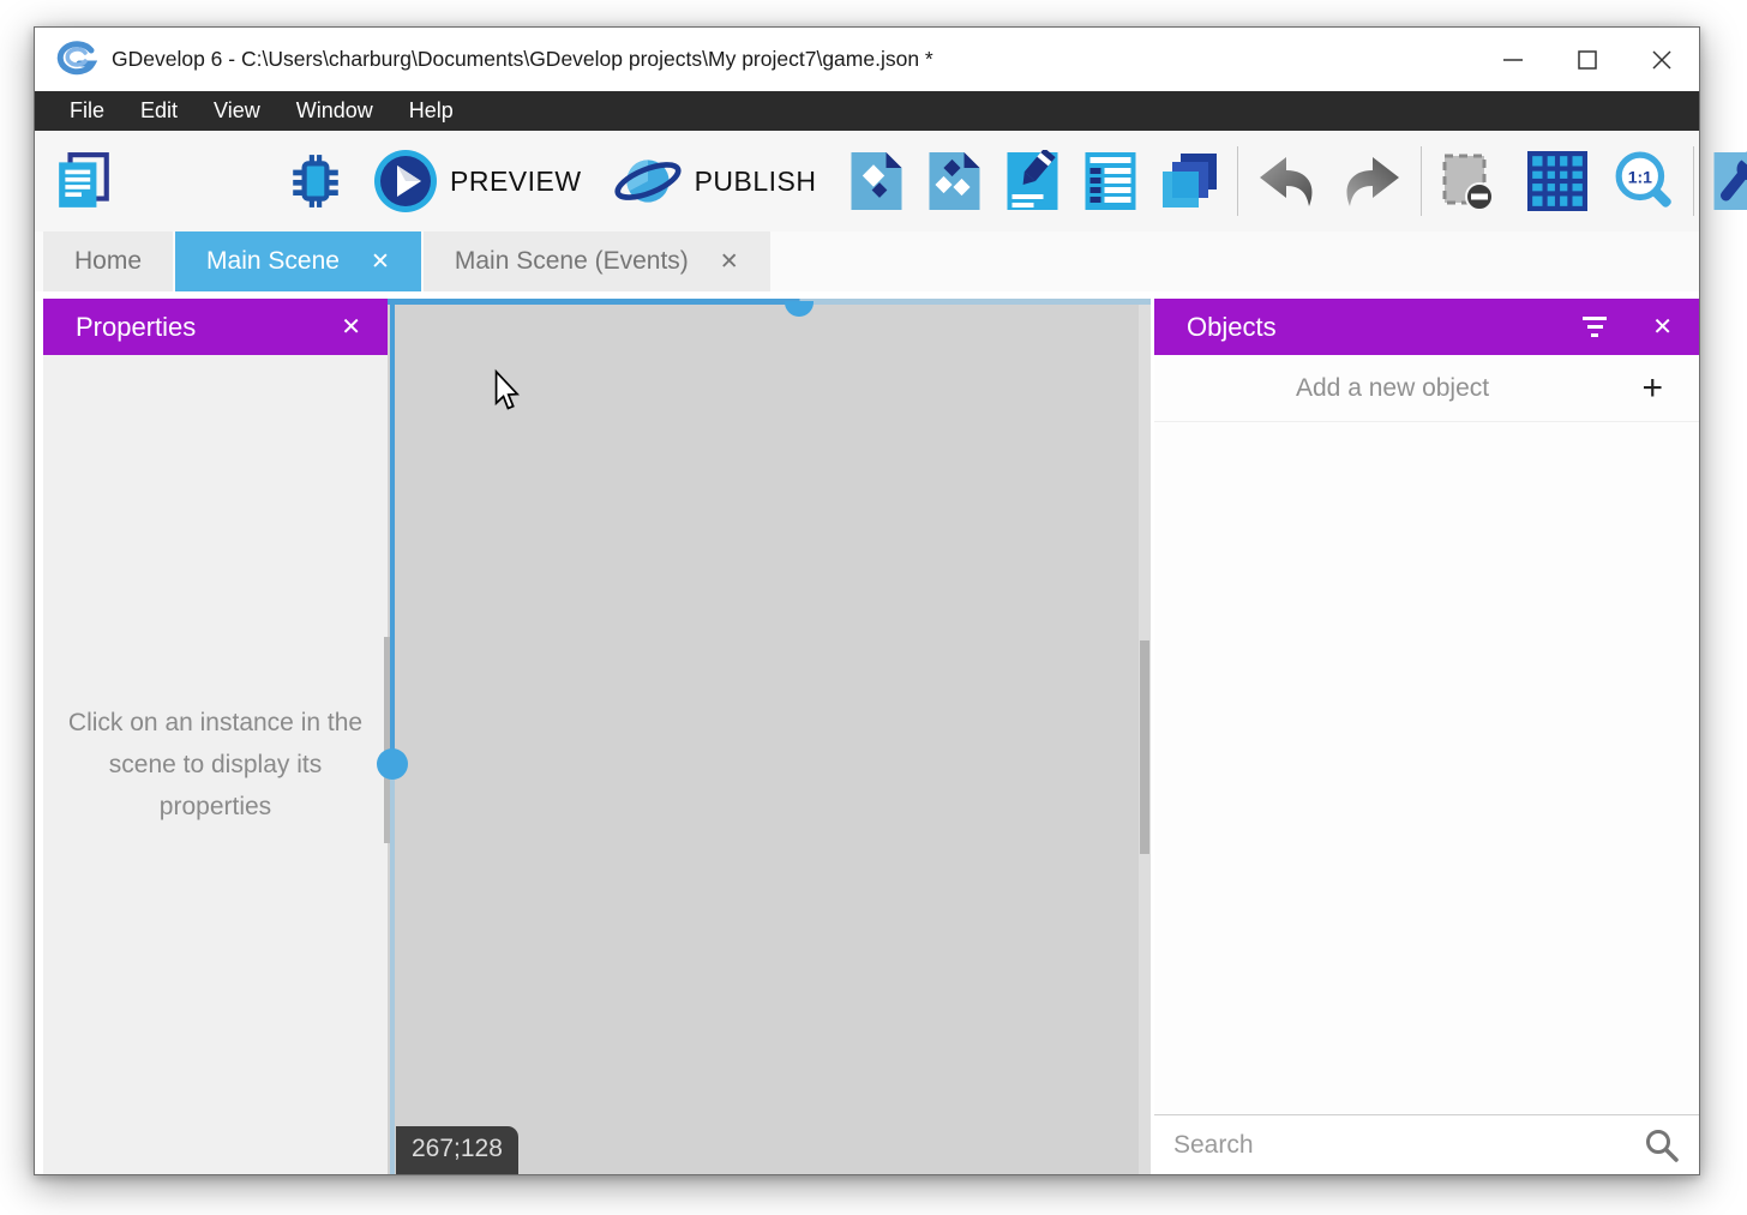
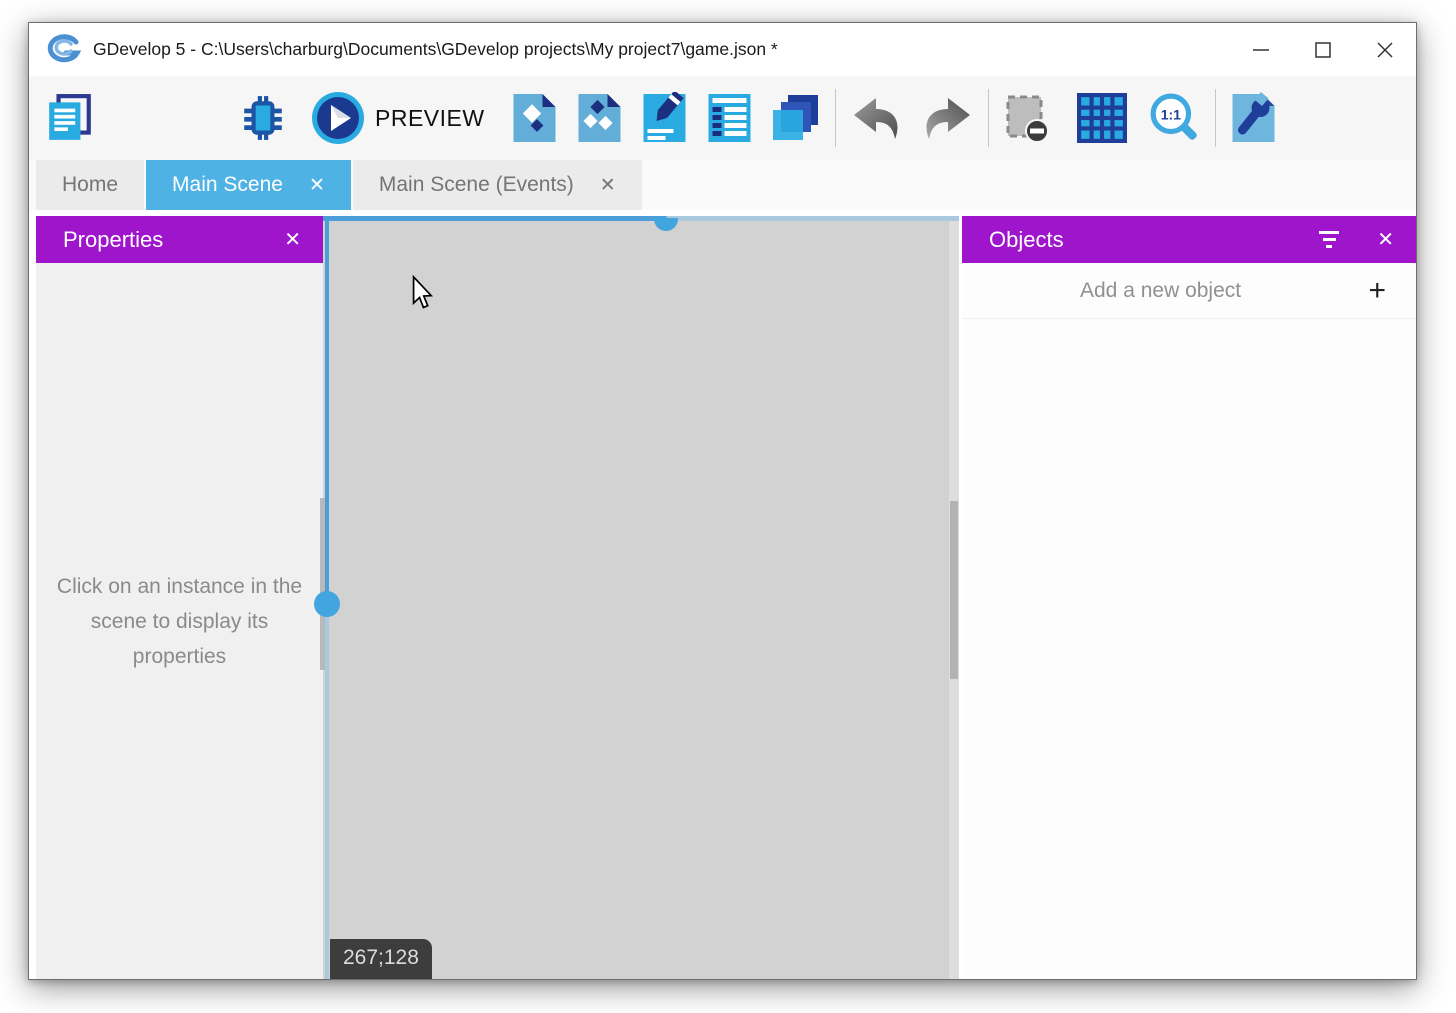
- GDevelop 6 - C:\Users\charburg\Documents\GDevelop projects\My project7\game.json *
+ GDevelop 5 - C:\Users\charburg\Documents\GDevelop projects\My project7\game.json *
- File
- Edit
- View
- Window
- Help
  PREVIEW
- PUBLISH
  1:1
  Home
  Main Scene
  ✕
  Main Scene (Events)
  ✕
  Properties
  ✕
  Click on an instance in the scene to display its properties
  267;128
  Objects
  ✕
  Add a new object
  +
- Search
